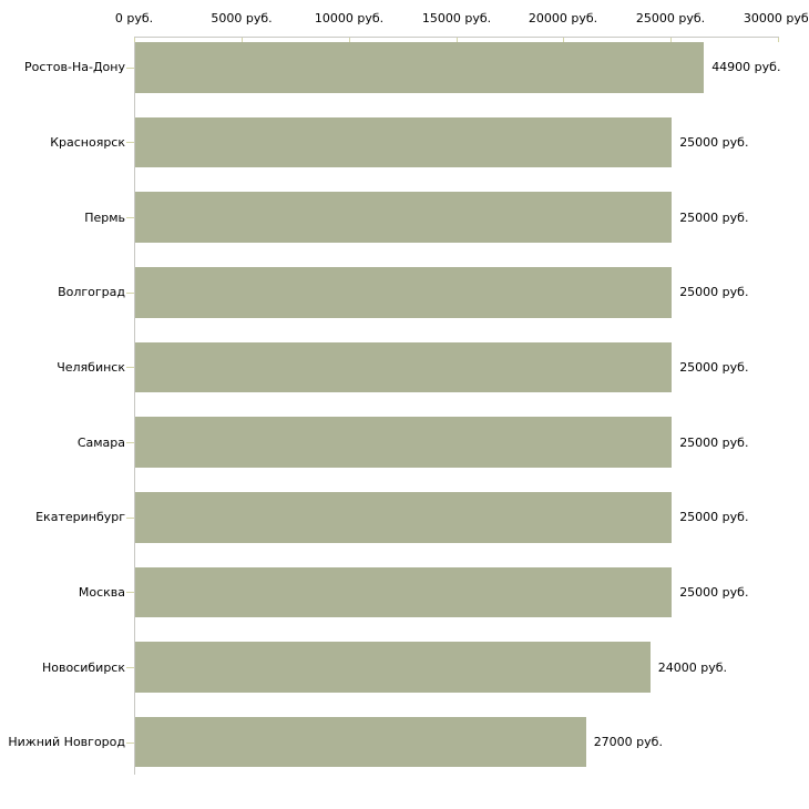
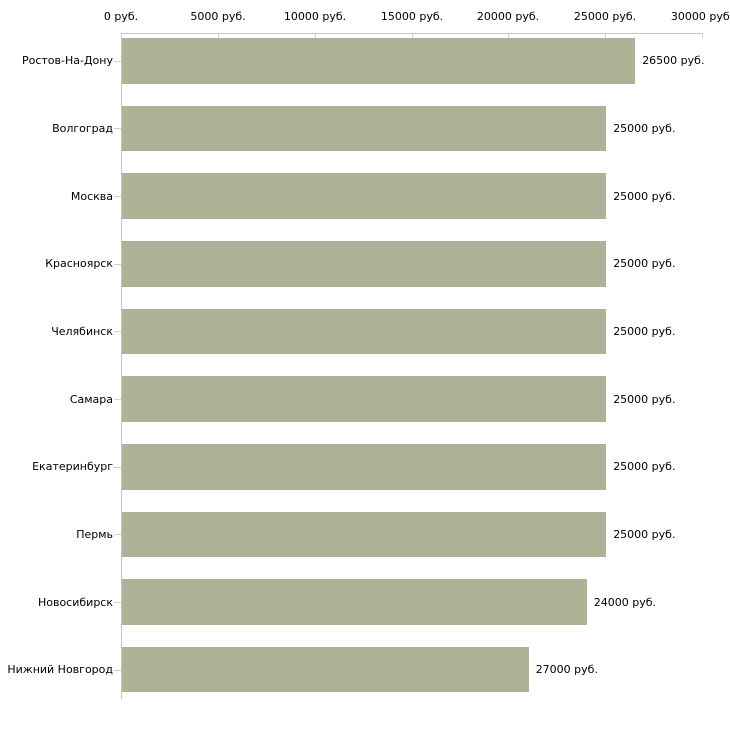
  0 руб.
  5000 руб.
  10000 руб.
  15000 руб.
  20000 руб.
  25000 руб.
  30000 руб
  Ростов-На-Дону
- 44900 руб.
+ 26500 руб.
- Красноярск
+ Волгоград
  25000 руб.
- Пермь
+ Москва
  25000 руб.
- Волгоград
+ Красноярск
  25000 руб.
  Челябинск
  25000 руб.
  Самара
  25000 руб.
  Екатеринбург
  25000 руб.
- Москва
+ Пермь
  25000 руб.
  Новосибирск
  24000 руб.
  Нижний Новгород
  27000 руб.
